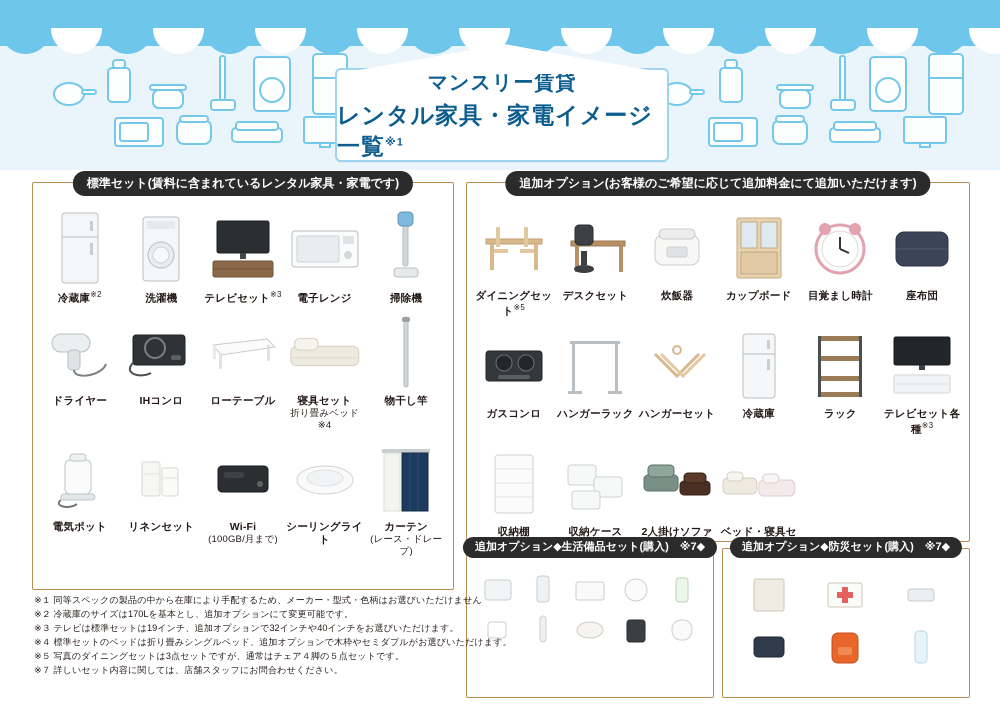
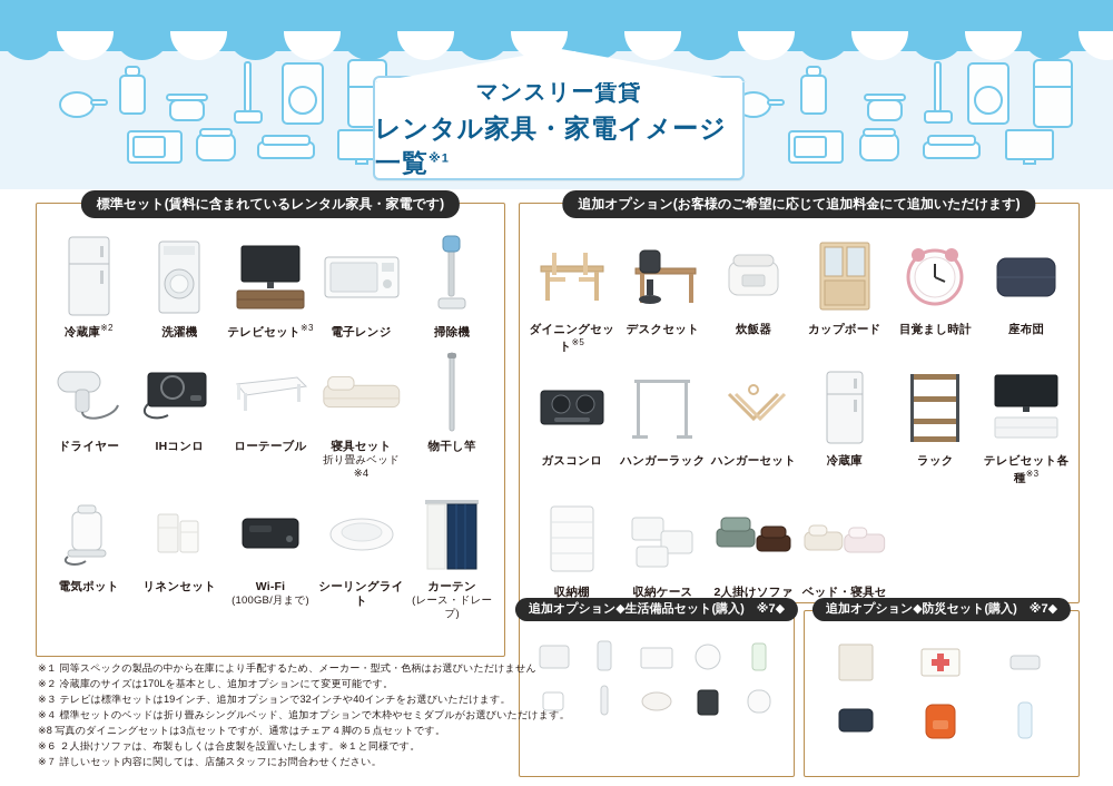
  マンスリー賃貸
  レンタル家具・家電イメージ一覧※1
  標準セット(賃料に含まれているレンタル家具・家電です)
  冷蔵庫※2
  洗濯機
  テレビセット※3
  電子レンジ
  掃除機
  ドライヤー
  IHコンロ
  ローテーブル
  寝具セット
  折り畳みベッド※4
  物干し竿
  電気ポット
  リネンセット
  Wi-Fi
  (100GB/月まで)
  シーリングライト
  カーテン
  (レース・ドレープ)
  追加オプション(お客様のご希望に応じて追加料金にて追加いただけます)
  ダイニングセット※5
  デスクセット
  炊飯器
  カップボード
  目覚まし時計
  座布団
  ガスコンロ
  ハンガーラック
  ハンガーセット
  冷蔵庫
  ラック
  テレビセット各種※3
  収納棚
  収納ケース
  2人掛けソファ
  追加オプション◆生活備品セット(購入) ※7◆
  追加オプション◆防災セット(購入) ※7◆
  ※１ 同等スペックの製品の中から在庫により手配するため、メーカー・型式・色柄はお選びいただけません
  ※２ 冷蔵庫のサイズは170Lを基本とし、追加オプションにて変更可能です。
  ※３ テレビは標準セットは19インチ、追加オプションで32インチや40インチをお選びいただけます。
  ※４ 標準セットのベッドは折り畳みシングルベッド、追加オプションで木枠やセミダブルがお選びいただけます。
- ※５ 写真のダイニングセットは3点セットですが、通常はチェア４脚の５点セットです。
+ ※8 写真のダイニングセットは3点セットですが、通常はチェア４脚の５点セットです。
+ ※６ ２人掛けソファは、布製もしくは合皮製を設置いたします。※１と同様です。
  ※７ 詳しいセット内容に関しては、店舗スタッフにお問合わせください。
